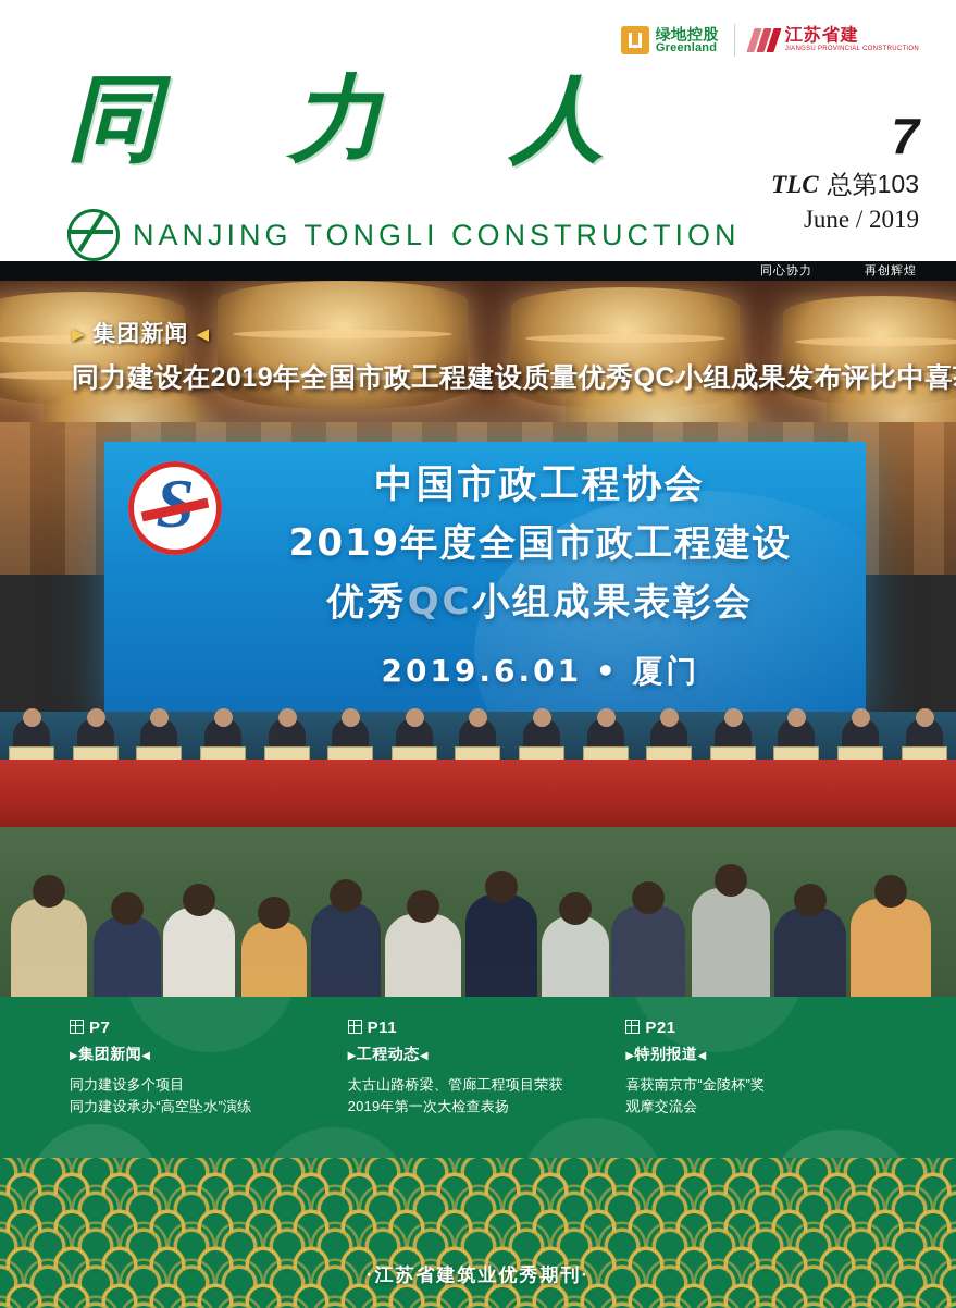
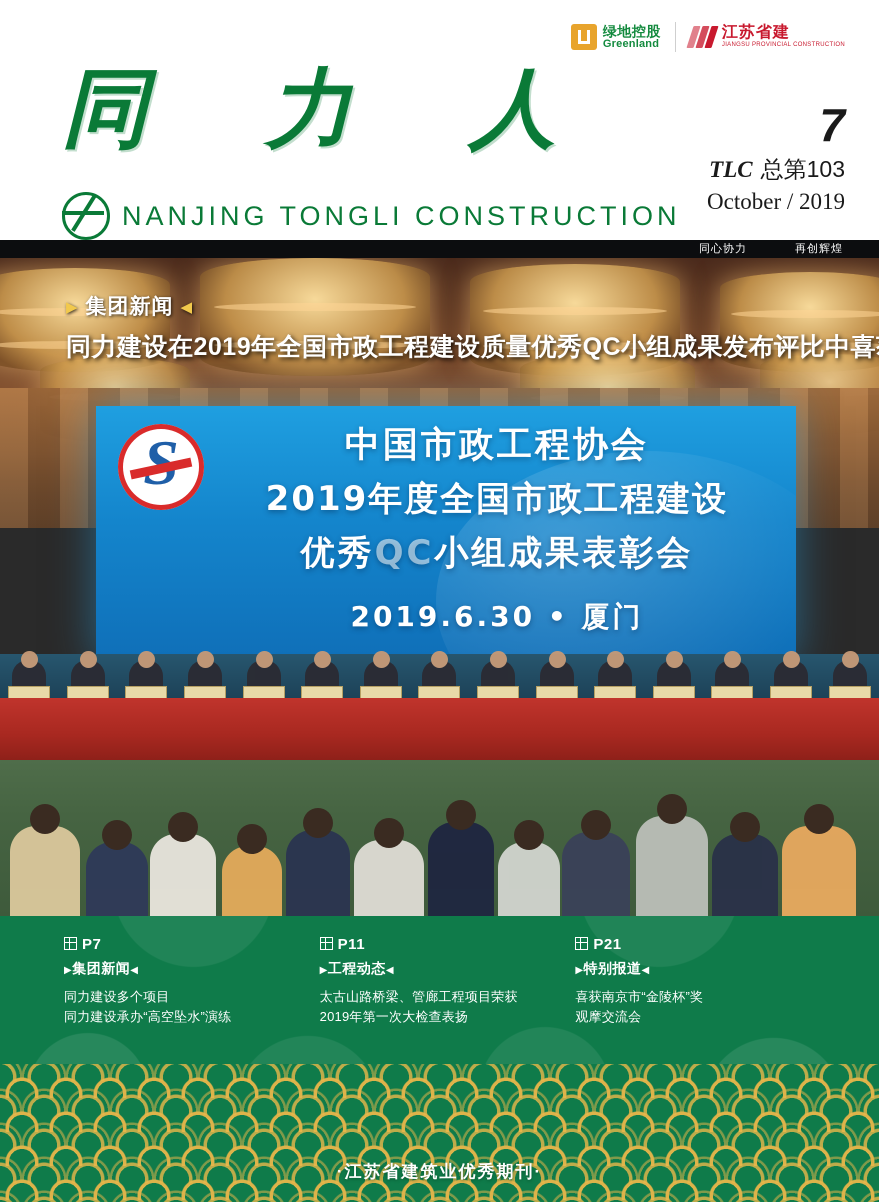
  绿地控股
  Greenland
  江苏省建
  同 力 人
  NANJING TONGLI CONSTRUCTION
  7
  TLC 总第103
- June / 2019
+ October / 2019
  同心协力
  再创辉煌
  中国市政工程协会
  2019年度全国市政工程建设
  优秀QC小组成果表彰会
- 2019.6.01 • 厦门
+ 2019.6.30 • 厦门
  ▶
  集团新闻
  ◀
  同力建设在2019年全国市政工程建设质量优秀QC小组成果发布评比中喜
  P7
  ▶集团新闻◀
  同力建设多个项目
  同力建设承办“高空坠水”演练
  P11
  ▶工程动态◀
  太古山路桥梁、管廊工程项目荣获
  2019年第一次大检查表扬
  P21
  ▶特别报道◀
  喜获南京市“金陵杯”奖
  观摩交流会
  ·江苏省建筑业优秀期刊·
